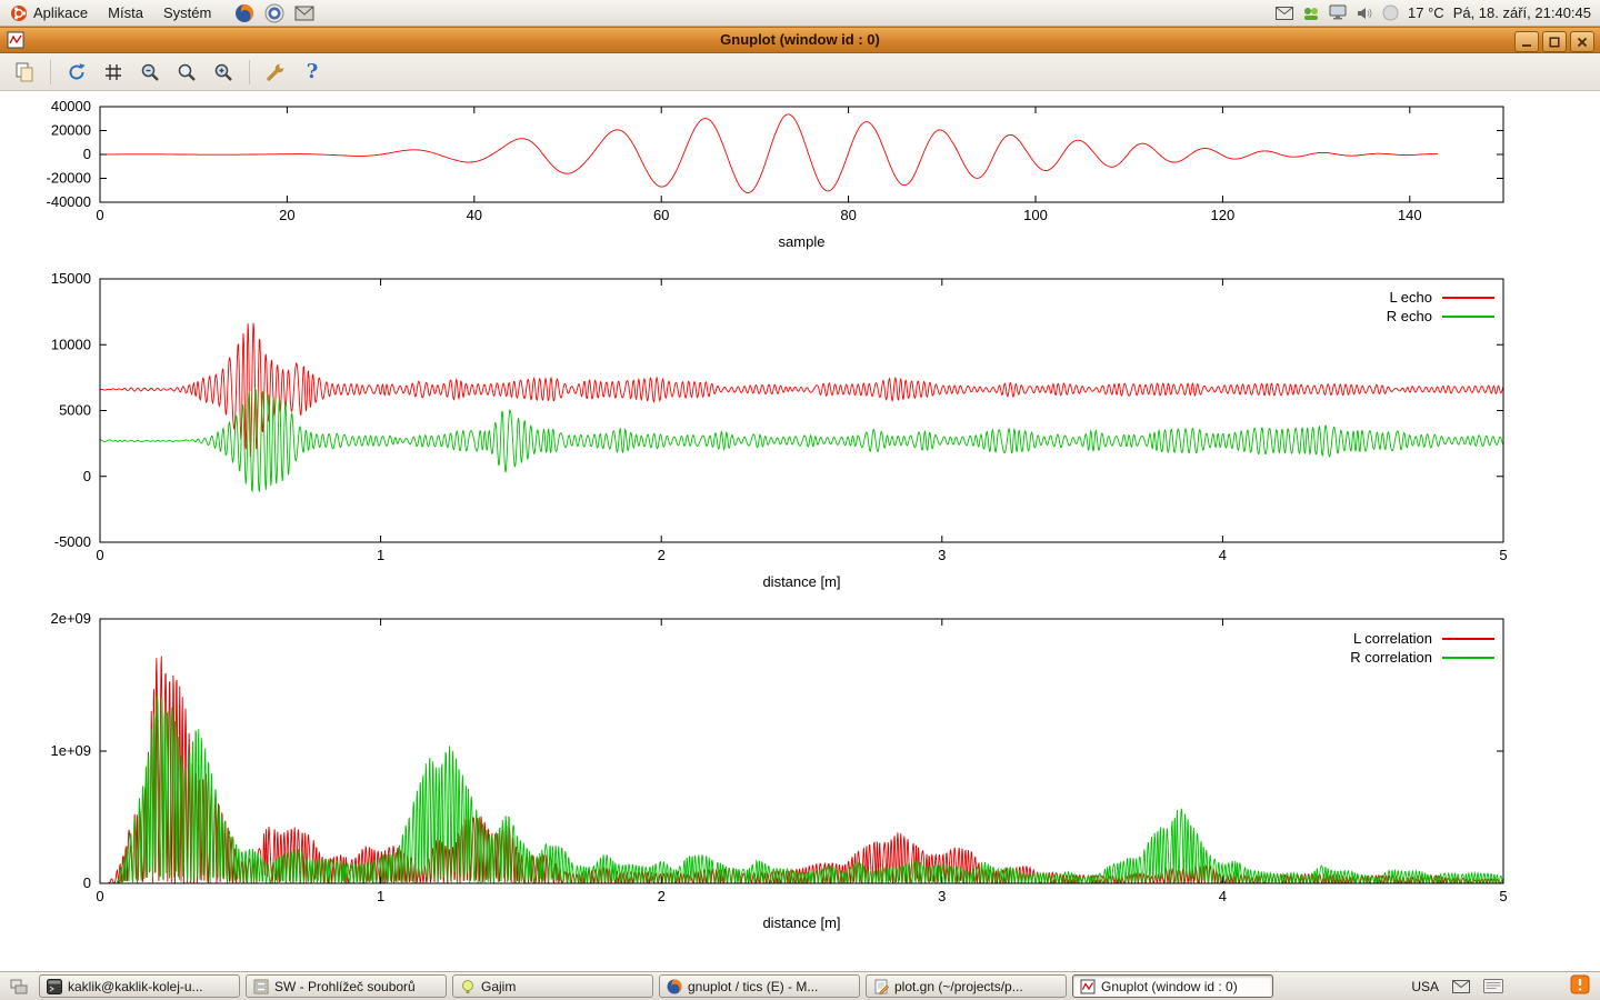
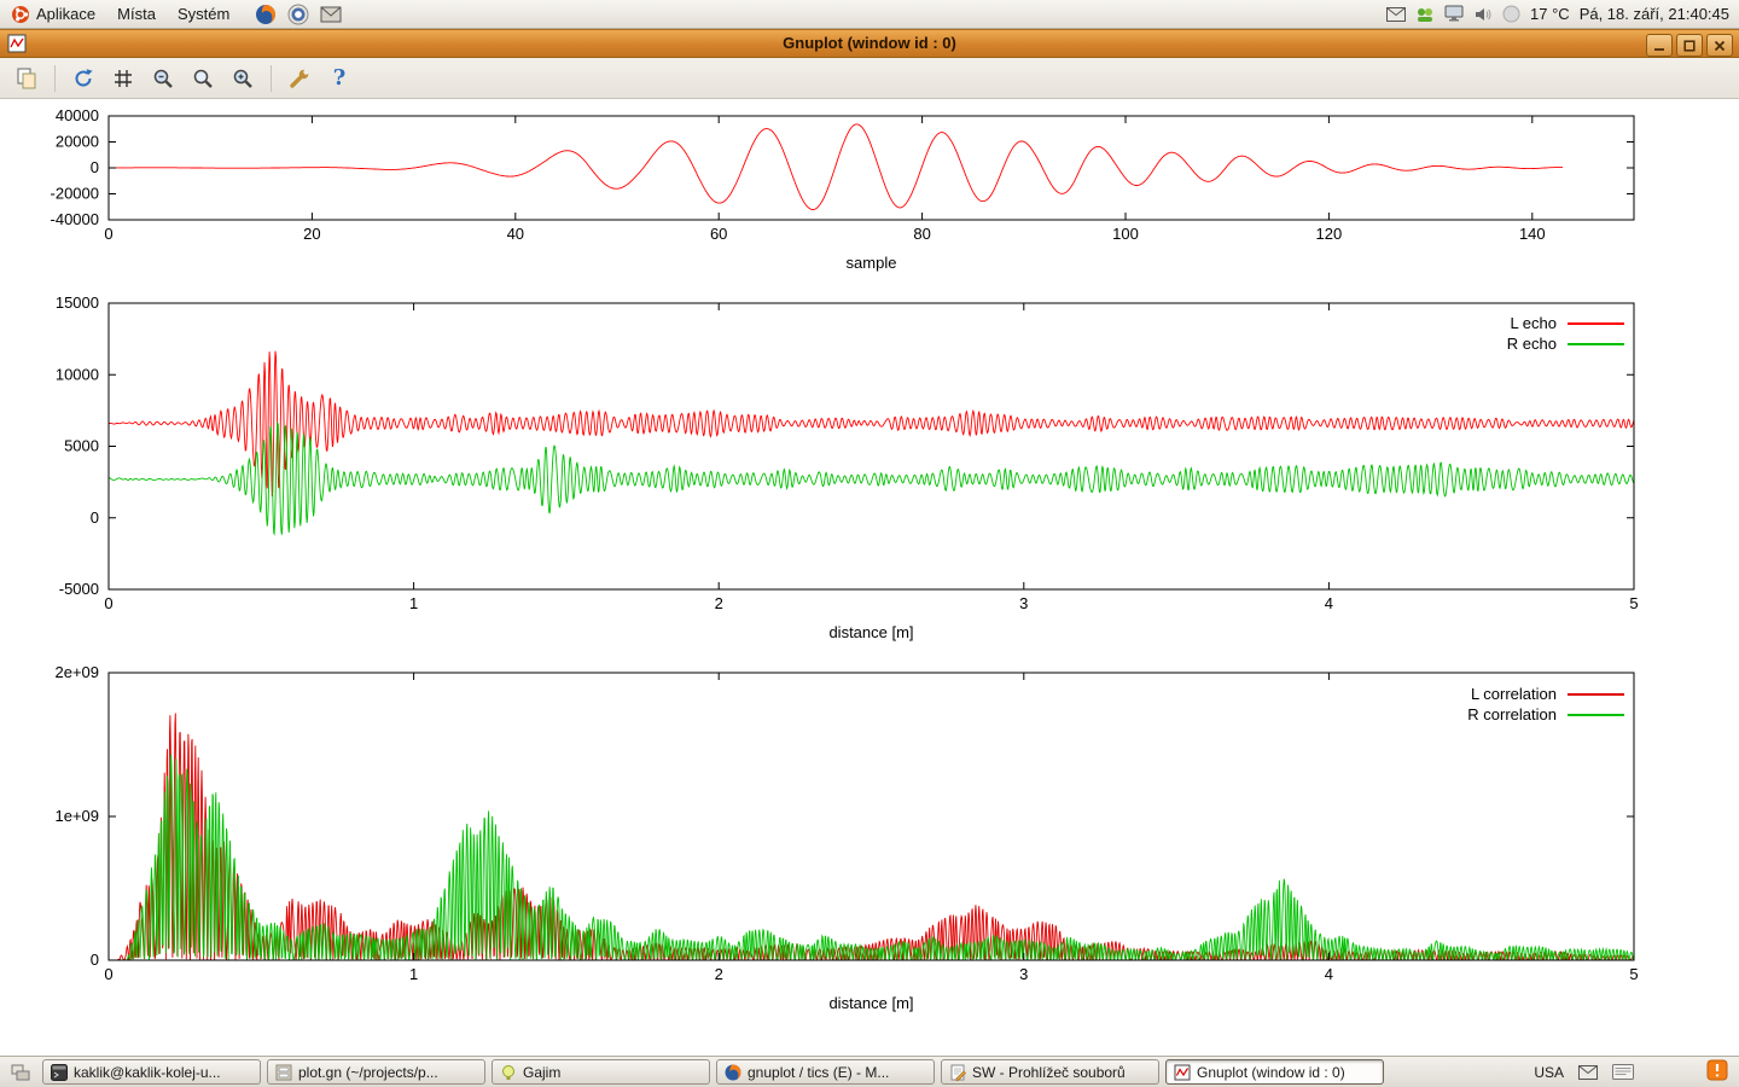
  Aplikace
  Místa
  Systém
  17 °C
  Pá, 18. září, 21:40:45
  Gnuplot (window id : 0)
  ?
  0
  20
  40
  60
  80
  100
  120
  140
  -40000
  -20000
  0
  20000
  40000
  sample
  0
  1
  2
  3
  4
  5
  -5000
  0
  5000
  10000
  15000
  distance [m]
  0
  1
  2
  3
  4
  5
  0
  1e+09
  2e+09
  distance [m]
  L echo
  R echo
  L correlation
  R correlation
  kaklik@kaklik-kolej-u...
- SW - Prohlížeč souborů
+ plot.gn (~/projects/p...
  Gajim
  gnuplot / tics (E) - M...
- plot.gn (~/projects/p...
+ SW - Prohlížeč souborů
  Gnuplot (window id : 0)
  USA
